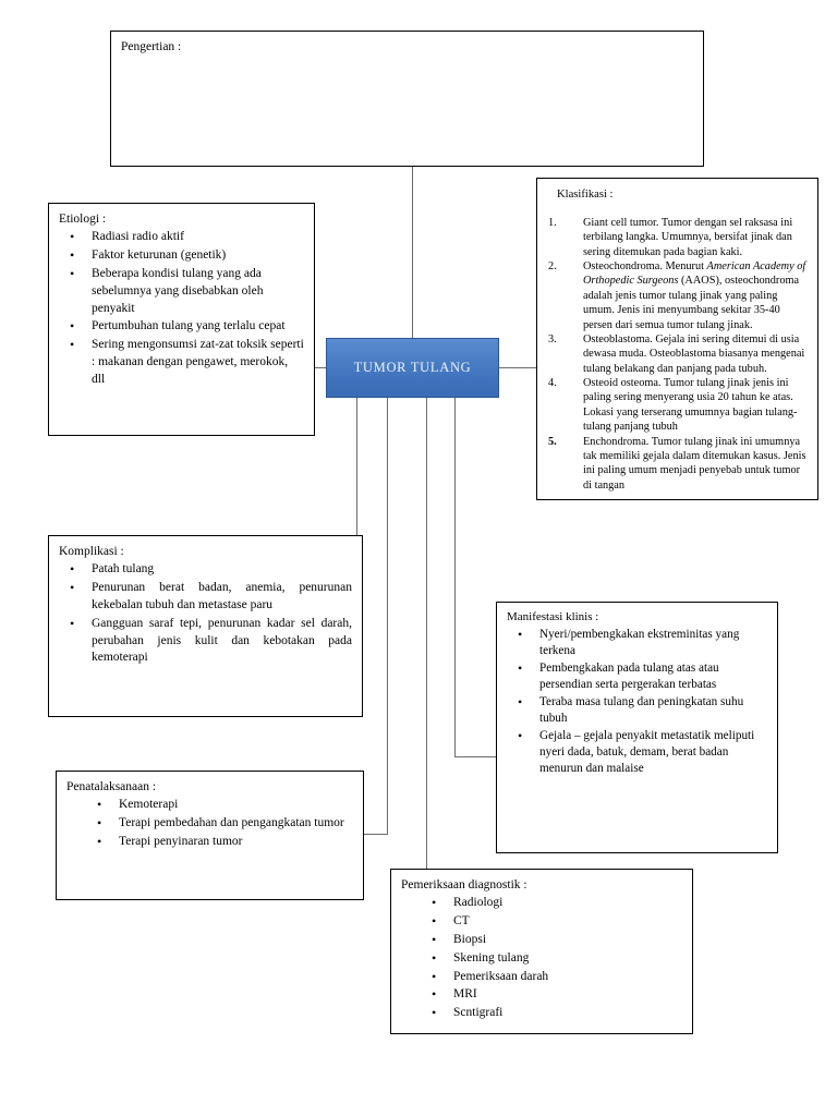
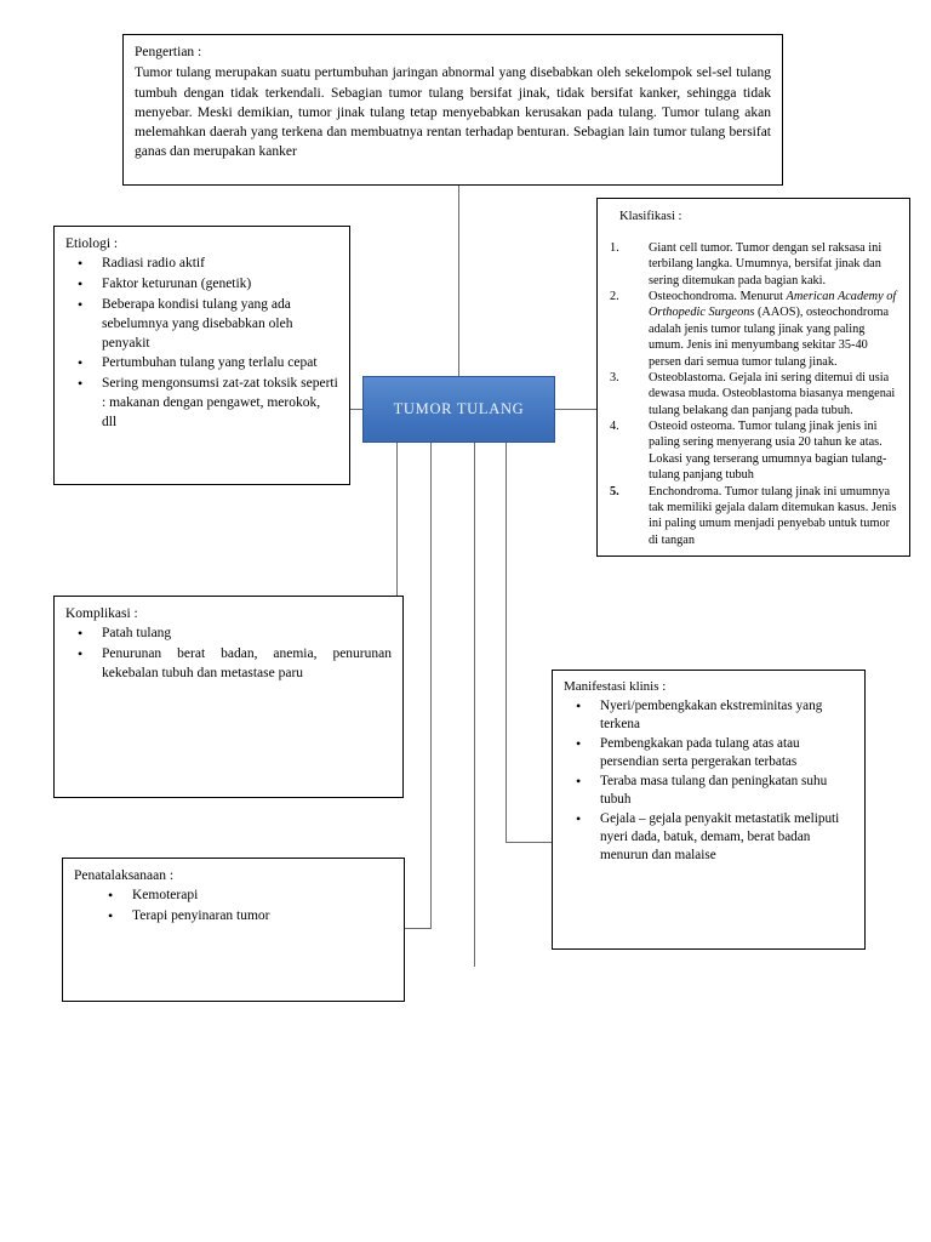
  Pengertian :
+ Tumor tulang merupakan suatu pertumbuhan jaringan abnormal yang disebabkan oleh sekelompok sel-sel tulang tumbuh dengan tidak terkendali. Sebagian tumor tulang bersifat jinak, tidak bersifat kanker, sehingga tidak menyebar. Meski demikian, tumor jinak tulang tetap menyebabkan kerusakan pada tulang. Tumor tulang akan melemahkan daerah yang terkena dan membuatnya rentan terhadap benturan. Sebagian lain tumor tulang bersifat ganas dan merupakan kanker
  Etiologi :
  Radiasi radio aktif
  Faktor keturunan (genetik)
  Beberapa kondisi tulang yang ada sebelumnya yang disebabkan oleh penyakit
  Pertumbuhan tulang yang terlalu cepat
  Sering mengonsumsi zat-zat toksik seperti : makanan dengan pengawet, merokok, dll
  Klasifikasi :
  1.
  Giant cell tumor. Tumor dengan sel raksasa ini terbilang langka. Umumnya, bersifat jinak dan sering ditemukan pada bagian kaki.
  2.
  Osteochondroma. Menurut American Academy of Orthopedic Surgeons (AAOS), osteochondroma adalah jenis tumor tulang jinak yang paling umum. Jenis ini menyumbang sekitar 35-40 persen dari semua tumor tulang jinak.
  3.
  Osteoblastoma. Gejala ini sering ditemui di usia dewasa muda. Osteoblastoma biasanya mengenai tulang belakang dan panjang pada tubuh.
  4.
  Osteoid osteoma. Tumor tulang jinak jenis ini paling sering menyerang usia 20 tahun ke atas. Lokasi yang terserang umumnya bagian tulang-tulang panjang tubuh
  5.
  Enchondroma. Tumor tulang jinak ini umumnya tak memiliki gejala dalam ditemukan kasus. Jenis ini paling umum menjadi penyebab untuk tumor di tangan
  Komplikasi :
  Patah tulang
  Penurunan berat badan, anemia, penurunan kekebalan tubuh dan metastase paru
- Gangguan saraf tepi, penurunan kadar sel darah, perubahan jenis kulit dan kebotakan pada kemoterapi
  Manifestasi klinis :
  Nyeri/pembengkakan ekstreminitas yang terkena
  Pembengkakan pada tulang atas atau persendian serta pergerakan terbatas
  Teraba masa tulang dan peningkatan suhu tubuh
  Gejala – gejala penyakit metastatik meliputi nyeri dada, batuk, demam, berat badan menurun dan malaise
  Penatalaksanaan :
  Kemoterapi
- Terapi pembedahan dan pengangkatan tumor
  Terapi penyinaran tumor
- Pemeriksaan diagnostik :
- Radiologi
- CT
- Biopsi
- Skening tulang
- Pemeriksaan darah
- MRI
- Scntigrafi
  TUMOR TULANG
